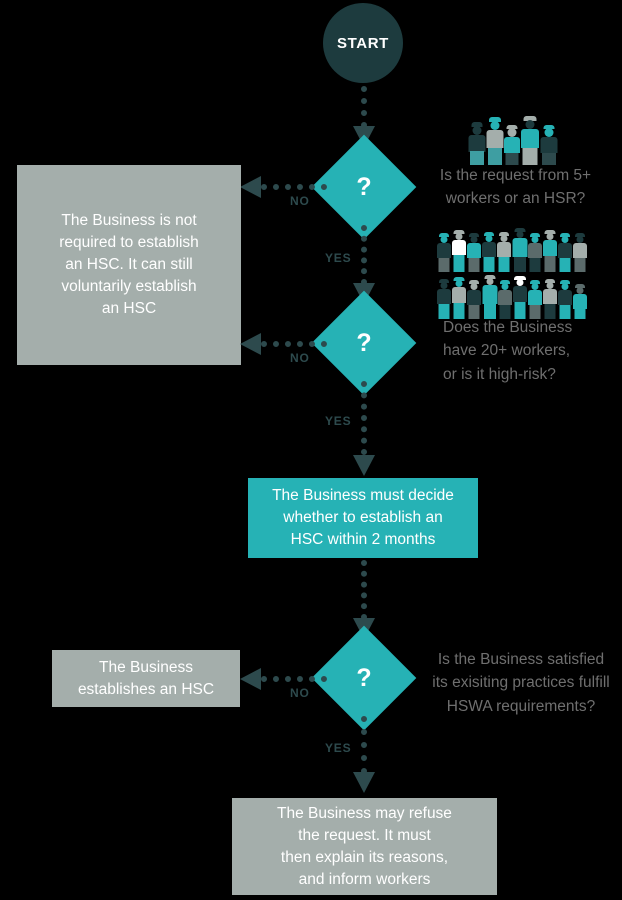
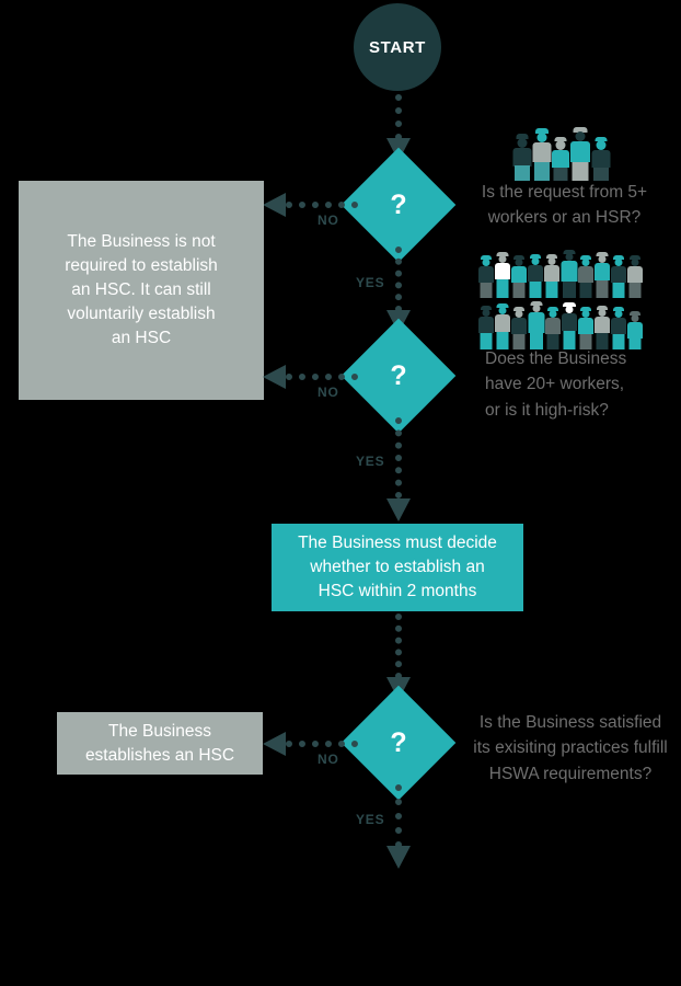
  START
  ?
  Is the request from 5+
  workers or an HSR?
  NO
  YES
  The Business is not
  required to establish
  an HSC. It can still
  voluntarily establish
  an HSC
  ?
  Does the Business
  have 20+ workers,
  or is it high-risk?
  NO
  YES
  The Business must decide
  whether to establish an
  HSC within 2 months
  ?
  Is the Business satisfied
  its exisiting practices fulfill
  HSWA requirements?
  NO
  YES
  The Business
  establishes an HSC
- The Business may refuse
- the request. It must
- then explain its reasons,
- and inform workers
